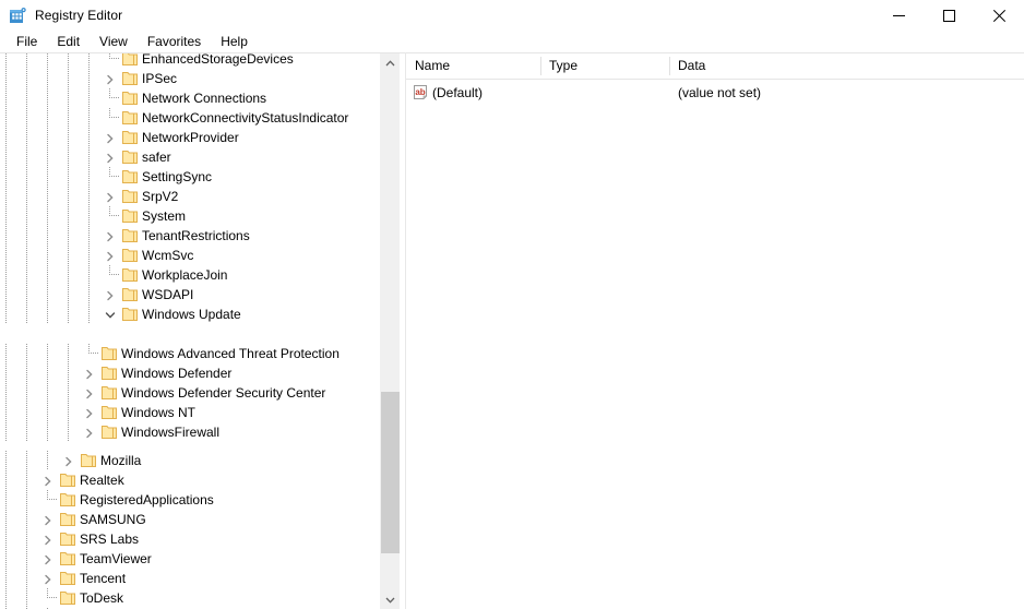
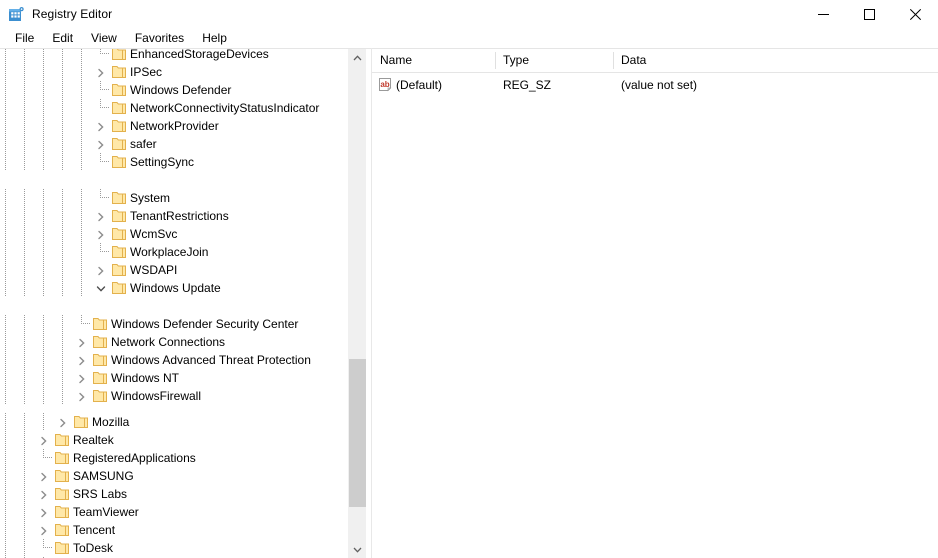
  Registry Editor
  File
  Edit
  View
  Favorites
  Help
  EnhancedStorageDevices
  IPSec
- Network Connections
+ Windows Defender
  NetworkConnectivityStatusIndicator
  NetworkProvider
  safer
  SettingSync
- SrpV2
  System
  TenantRestrictions
  WcmSvc
  WorkplaceJoin
  WSDAPI
  Windows Update
- Windows Advanced Threat Protection
+ Windows Defender Security Center
- Windows Defender
+ Network Connections
- Windows Defender Security Center
+ Windows Advanced Threat Protection
  Windows NT
  WindowsFirewall
  Mozilla
  Realtek
  RegisteredApplications
  SAMSUNG
  SRS Labs
  TeamViewer
  Tencent
  ToDesk
  Name
  Type
  Data
  ab
  (Default)
+ REG_SZ
  (value not set)
